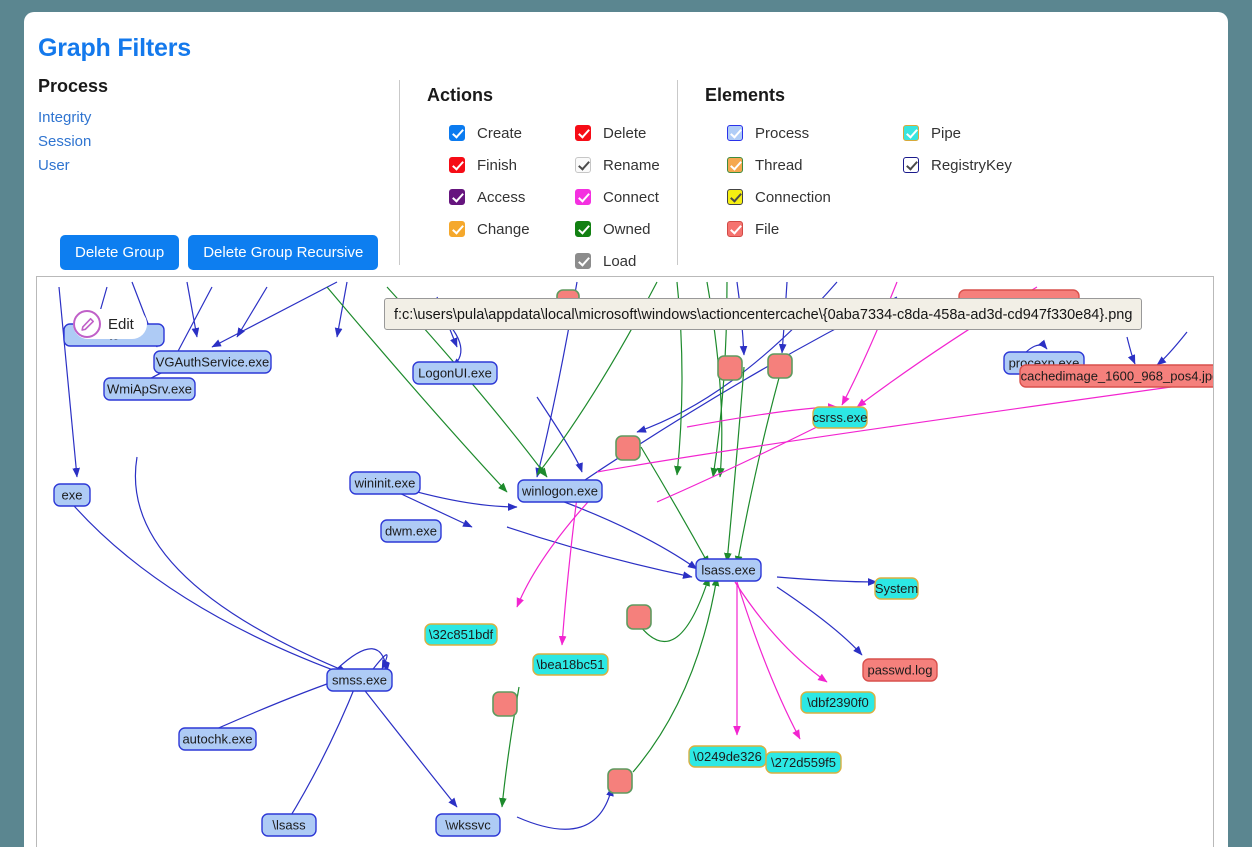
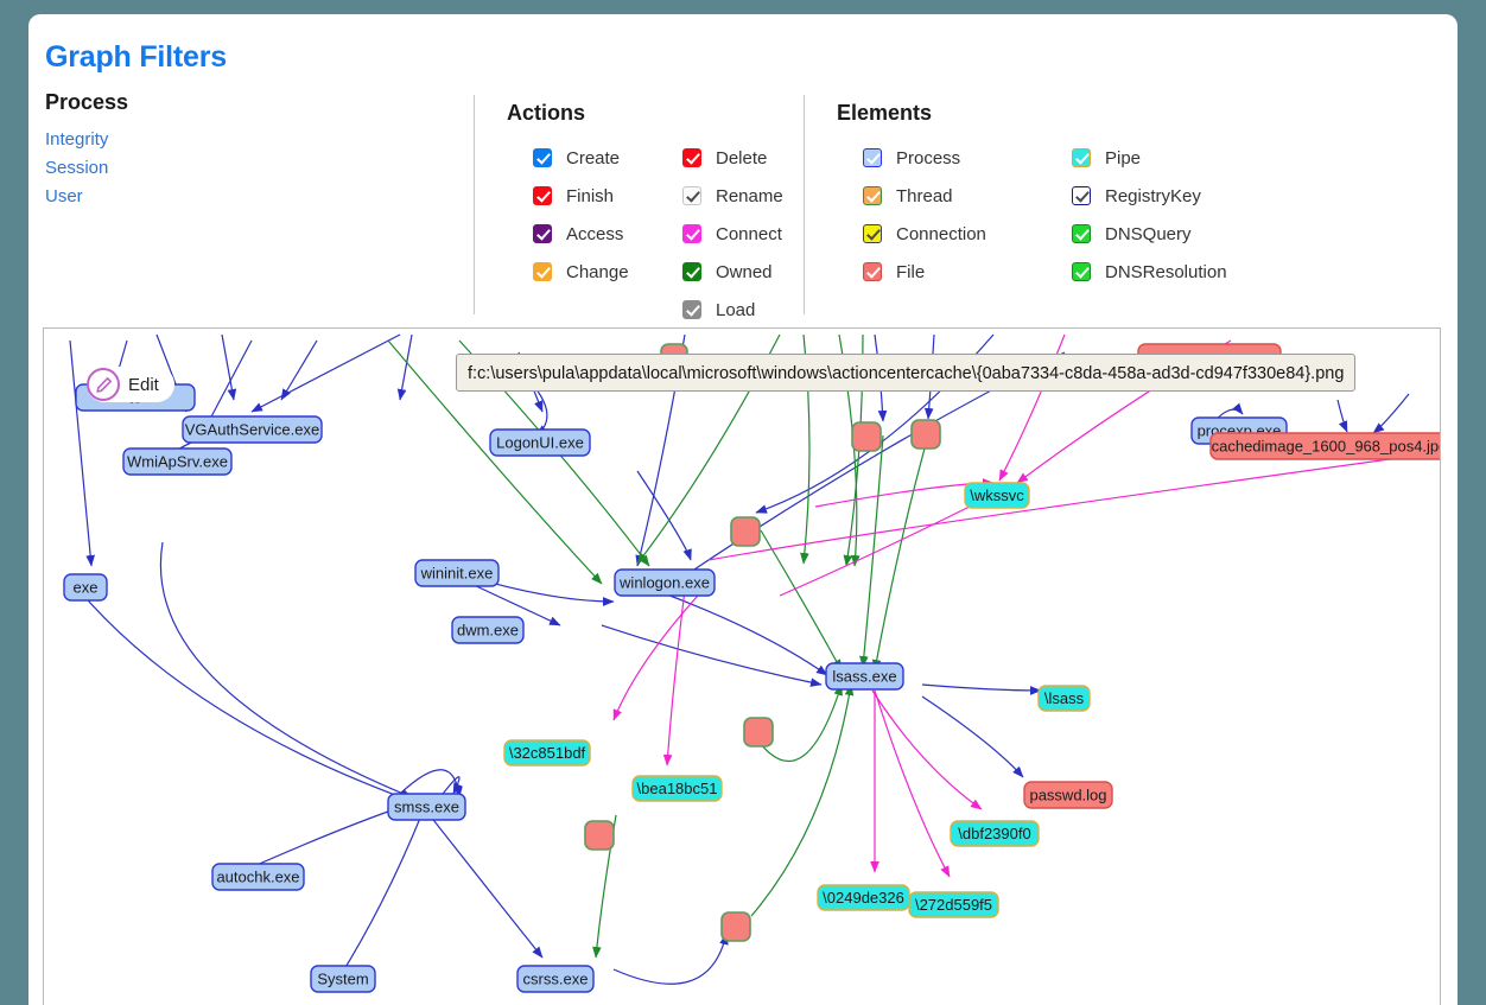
  Graph Filters
  Process
  Integrity
  Session
  User
- Delete Group
- Delete Group Recursive
  Actions
  Create
  Finish
  Access
  Change
  Delete
  Rename
  Connect
  Owned
  Load
  Elements
  Process
  Thread
  Connection
  File
  Pipe
  RegistryKey
+ DNSQuery
+ DNSResolution
  VGAuthService.exe
  WmiApSrv.exe
  exe
  LogonUI.exe
  wininit.exe
  winlogon.exe
  dwm.exe
  lsass.exe
  smss.exe
  autochk.exe
- \lsass
+ System
- \wkssvc
+ csrss.exe
  procexp.exe
- csrss.exe
+ \wkssvc
  \32c851bdf
  \bea18bc51
- System
+ \lsass
  \dbf2390f0
  \0249de326
  \272d559f5
  passwd.log
  cachedimage_1600_968_pos4.jp
  Edit
  f:c:\users\pula\appdata\local\microsoft\windows\actioncentercache\{0aba7334-c8da-458a-ad3d-cd947f330e84}.png
